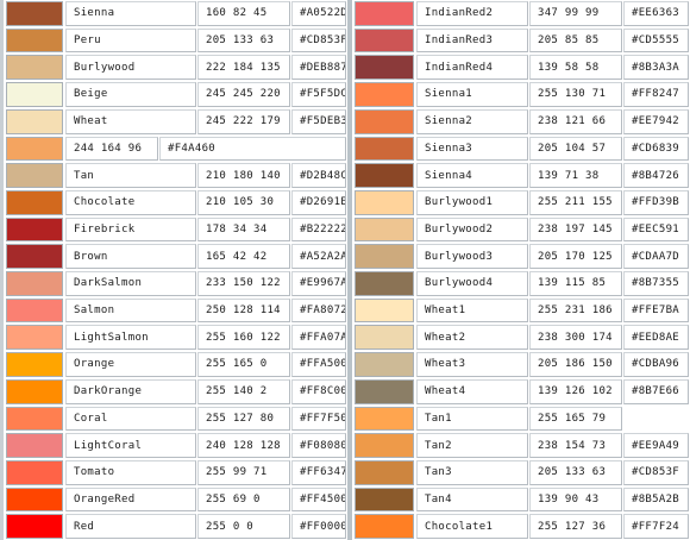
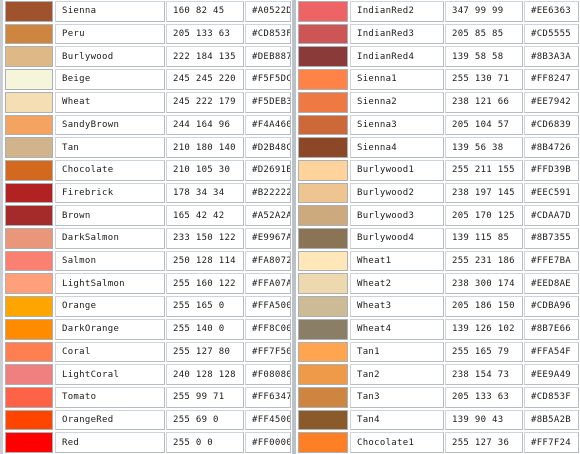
  Sienna
  160 82 45
  #A0522D
  Peru
  205 133 63
  #CD853F
  Burlywood
  222 184 135
  #DEB887
  Beige
  245 245 220
  #F5F5DC
  Wheat
  245 222 179
  #F5DEB3
+ SandyBrown
  244 164 96
  #F4A460
  Tan
  210 180 140
  #D2B48C
  Chocolate
  210 105 30
  #D2691E
  Firebrick
  178 34 34
  #B22222
  Brown
  165 42 42
  #A52A2A
  DarkSalmon
  233 150 122
  #E9967A
  Salmon
  250 128 114
  #FA8072
  LightSalmon
  255 160 122
  #FFA07A
  Orange
  255 165 0
  #FFA500
  DarkOrange
- 255 140 2
+ 255 140 0
  #FF8C00
  Coral
  255 127 80
  #FF7F50
  LightCoral
  240 128 128
  #F08080
  Tomato
  255 99 71
  #FF6347
  OrangeRed
  255 69 0
  #FF4500
  Red
  255 0 0
  #FF0000
  IndianRed2
  347 99 99
  #EE6363
  IndianRed3
  205 85 85
  #CD5555
  IndianRed4
  139 58 58
  #8B3A3A
  Sienna1
  255 130 71
  #FF8247
  Sienna2
  238 121 66
  #EE7942
  Sienna3
  205 104 57
  #CD6839
  Sienna4
- 139 71 38
+ 139 56 38
  #8B4726
  Burlywood1
  255 211 155
  #FFD39B
  Burlywood2
  238 197 145
  #EEC591
  Burlywood3
  205 170 125
  #CDAA7D
  Burlywood4
  139 115 85
  #8B7355
  Wheat1
  255 231 186
  #FFE7BA
  Wheat2
  238 300 174
  #EED8AE
  Wheat3
  205 186 150
  #CDBA96
  Wheat4
  139 126 102
  #8B7E66
  Tan1
  255 165 79
+ #FFA54F
  Tan2
  238 154 73
  #EE9A49
  Tan3
  205 133 63
  #CD853F
  Tan4
  139 90 43
  #8B5A2B
  Chocolate1
  255 127 36
  #FF7F24
